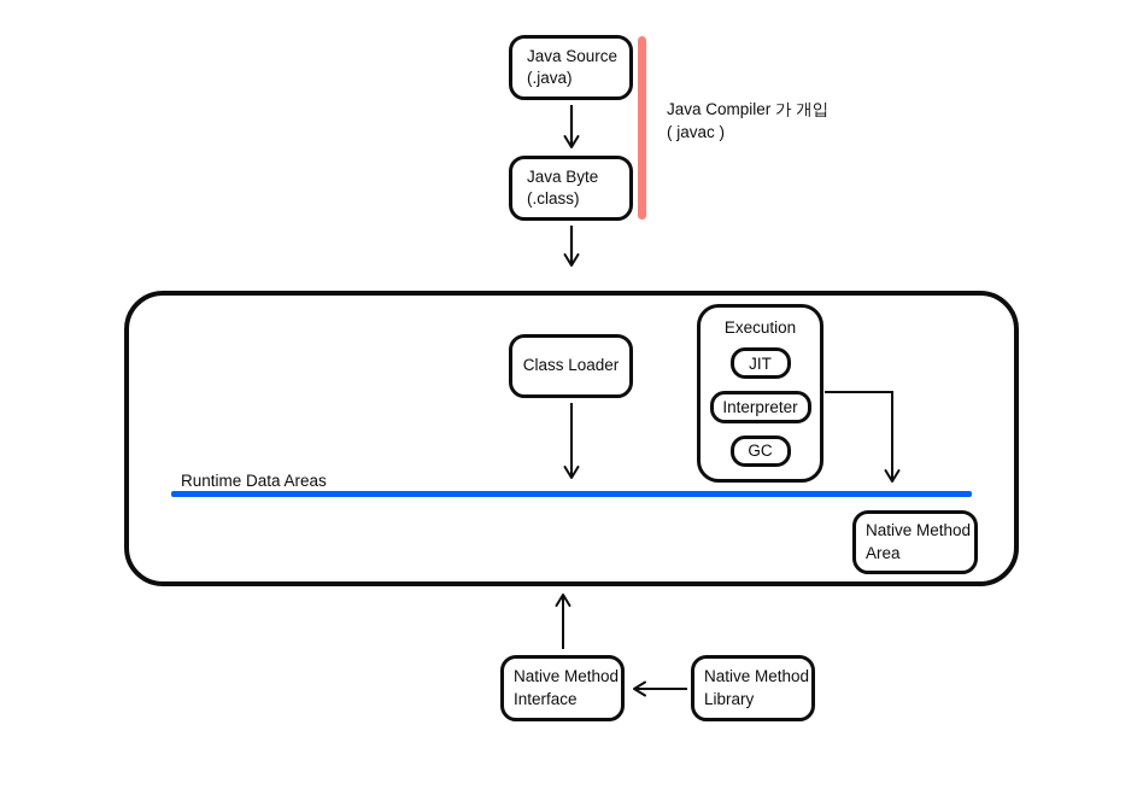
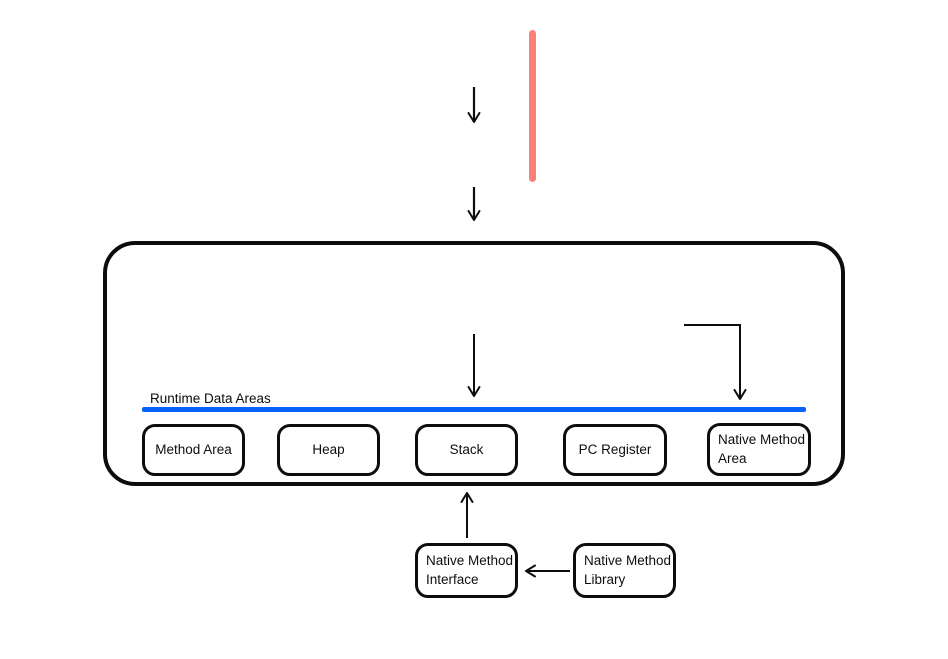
- Java Source
- (.java)
- Java Byte
- (.class)
- Java Compiler 가 개입
- ( javac )
- Class Loader
- Execution
- JIT
- Interpreter
- GC
  Runtime Data Areas
+ Method Area
+ Heap
+ Stack
+ PC Register
  Native Method
  Area
  Native Method
  Interface
  Native Method
  Library
